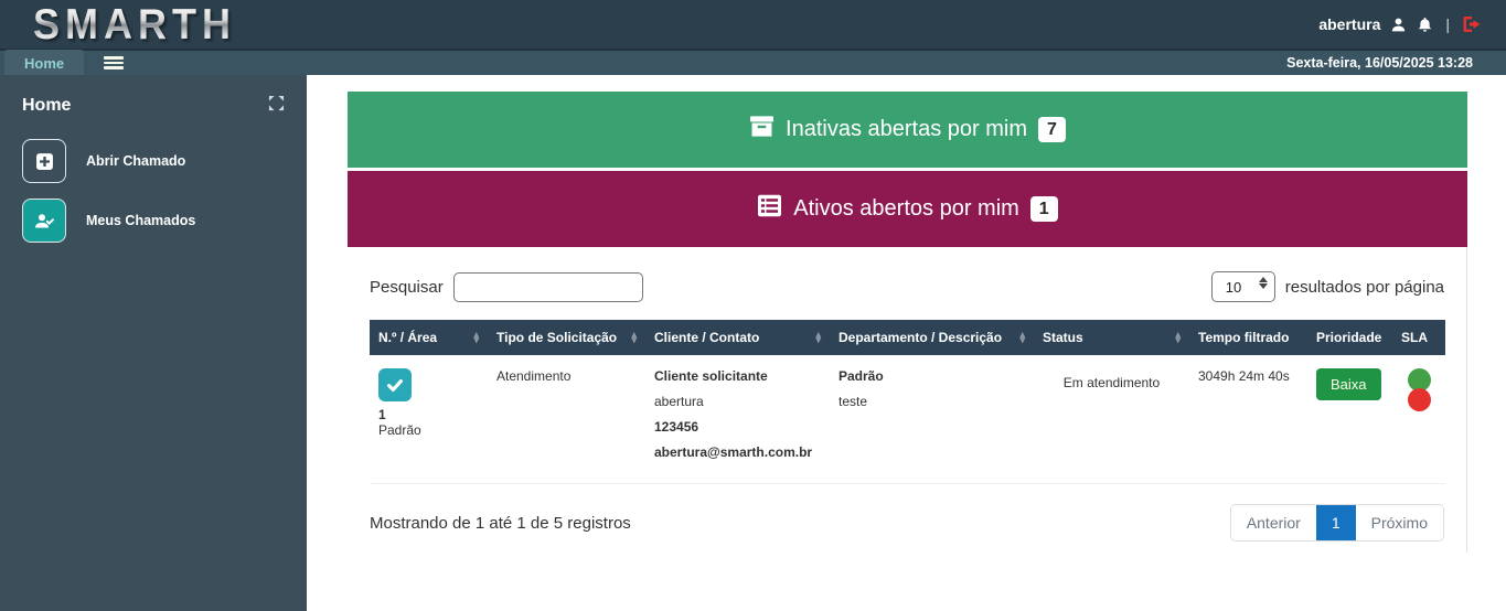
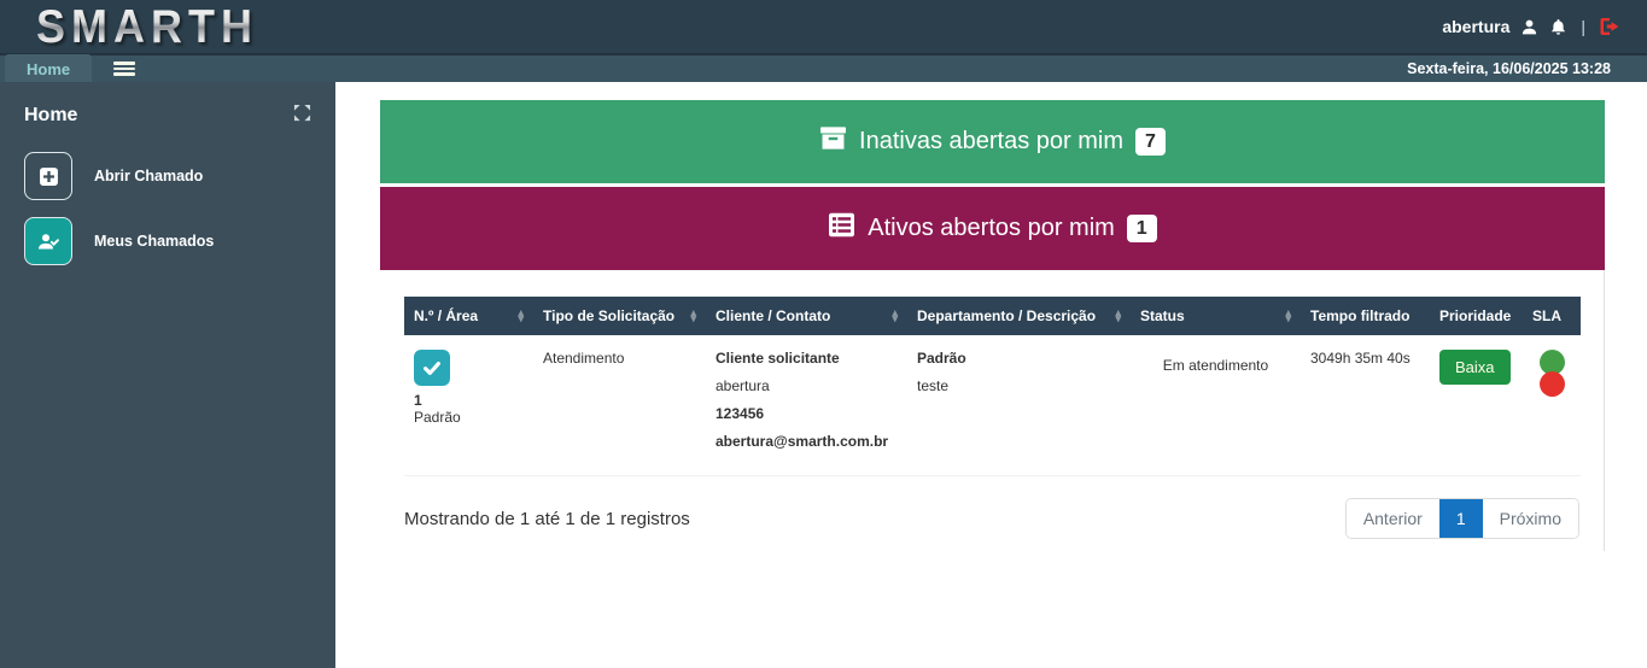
  SMARTH
  abertura
  |
  Home
- Sexta-feira, 16/05/2025 13:28
+ Sexta-feira, 16/06/2025 13:28
  Home
  Abrir Chamado
  Meus Chamados
  Inativas abertas por mim
  7
  Ativos abertos por mim
  1
- Pesquisar
- 10
- resultados por página
  N.º / Área ▴▾	Tipo de Solicitação ▴▾	Cliente / Contato ▴▾	Departamento / Descrição ▴▾	Status ▴▾	Tempo filtrado	Prioridade	SLA
- 1 Padrão	Atendimento	Cliente solicitante abertura 123456 abertura@smarth.com.br	Padrão teste	Em atendimento	3049h 24m 40s	Baixa
+ 1 Padrão	Atendimento	Cliente solicitante abertura 123456 abertura@smarth.com.br	Padrão teste	Em atendimento	3049h 35m 40s	Baixa
- Mostrando de 1 até 1 de 5 registros
+ Mostrando de 1 até 1 de 1 registros
  Anterior
  1
  Próximo
